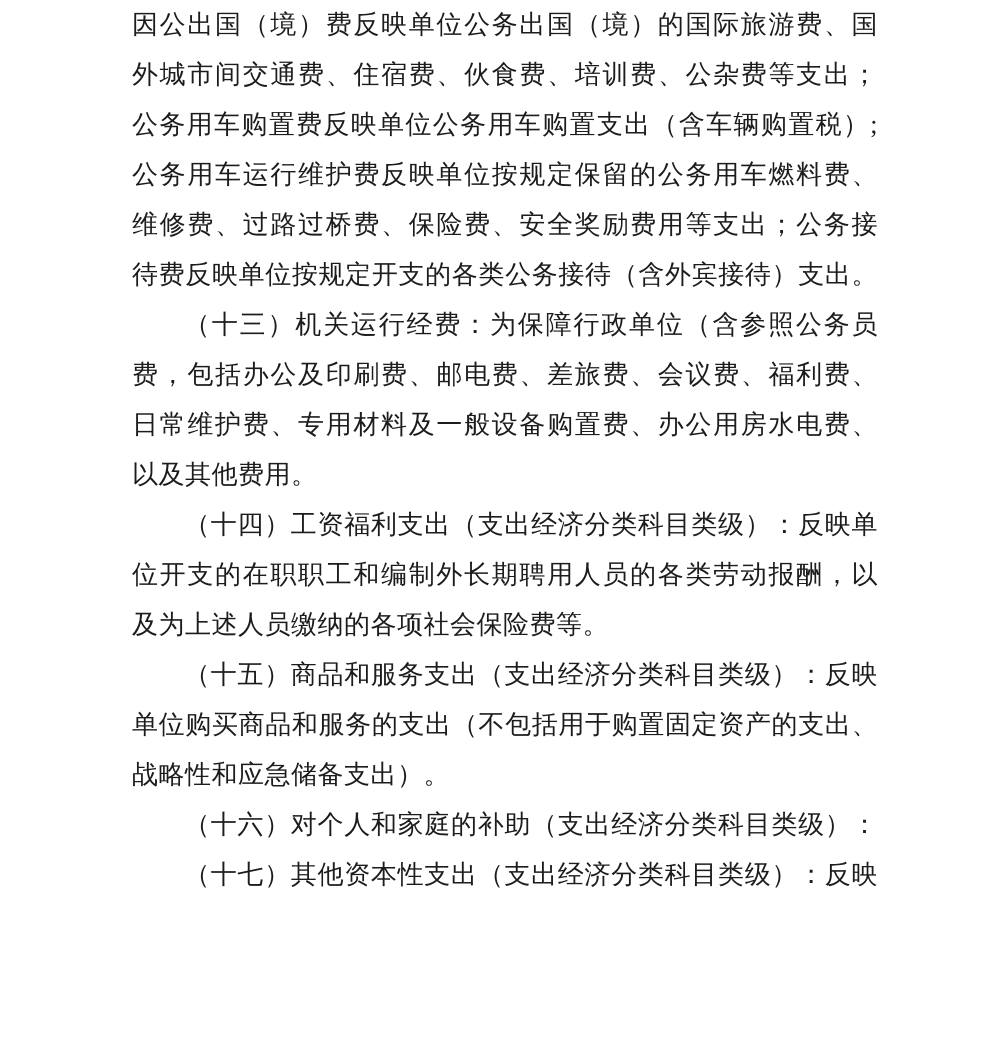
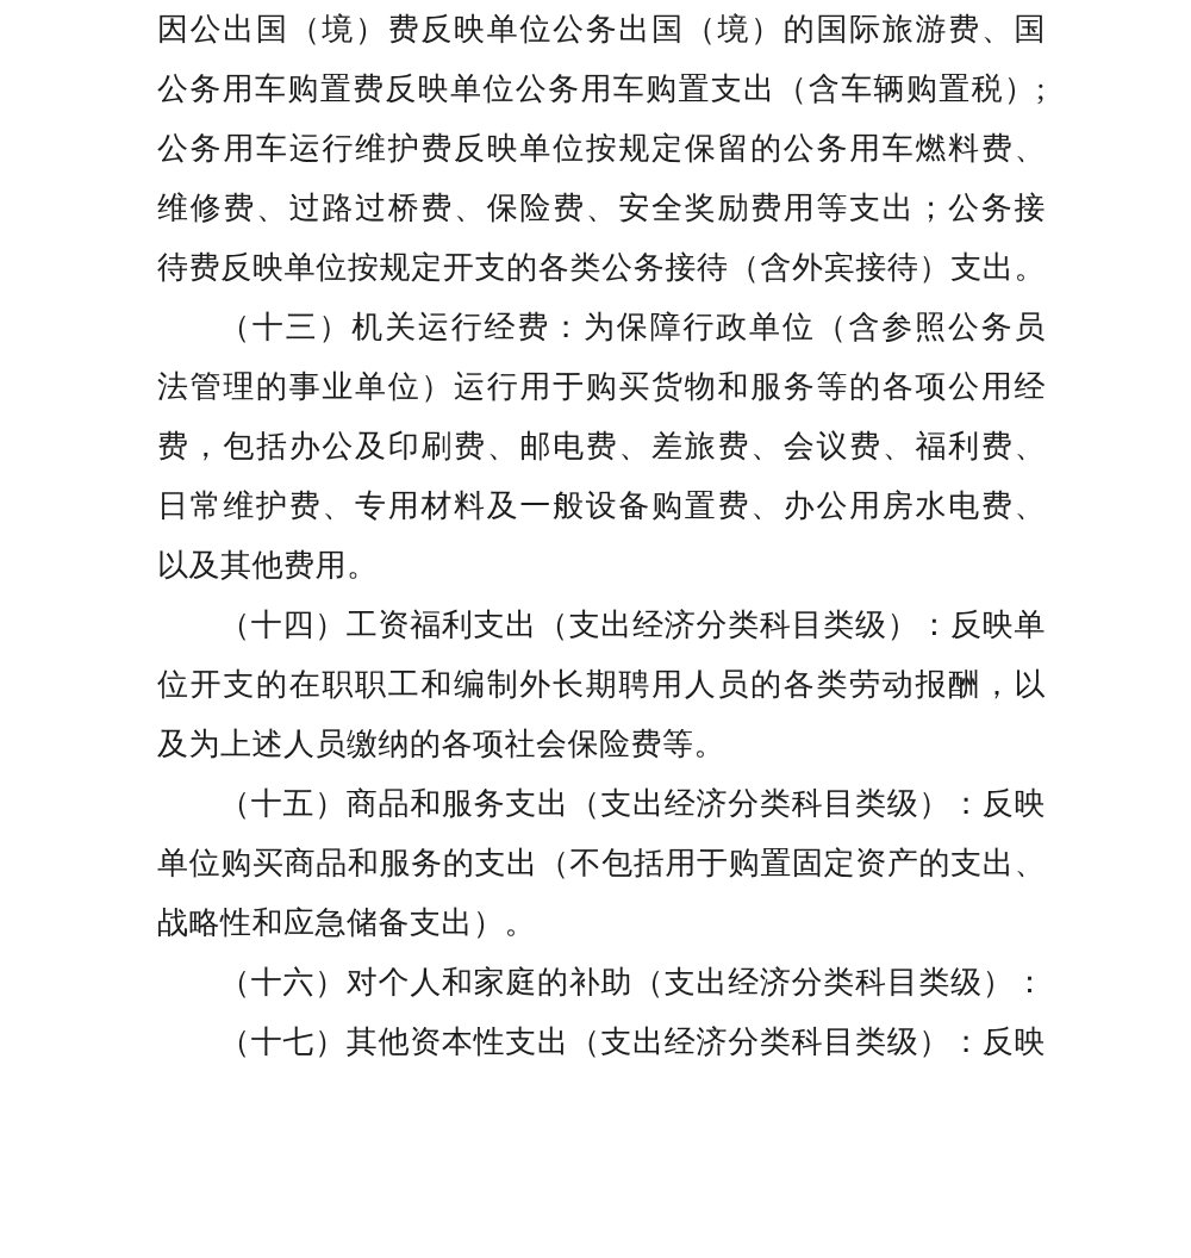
  因公出国（境）费反映单位公务出国（境）的国际旅游费、国
- 外城市间交通费、住宿费、伙食费、培训费、公杂费等支出；
  公务用车购置费反映单位公务用车购置支出（含车辆购置税）;
  公务用车运行维护费反映单位按规定保留的公务用车燃料费、
  维修费、过路过桥费、保险费、安全奖励费用等支出；公务接
  待费反映单位按规定开支的各类公务接待（含外宾接待）支出。
  （十三）机关运行经费：为保障行政单位（含参照公务员
+ 法管理的事业单位）运行用于购买货物和服务等的各项公用经
  费，包括办公及印刷费、邮电费、差旅费、会议费、福利费、
  日常维护费、专用材料及一般设备购置费、办公用房水电费、
  以及其他费用。
  （十四）工资福利支出（支出经济分类科目类级）：反映单
  位开支的在职职工和编制外长期聘用人员的各类劳动报酬，以
  及为上述人员缴纳的各项社会保险费等。
  （十五）商品和服务支出（支出经济分类科目类级）：反映
  单位购买商品和服务的支出（不包括用于购置固定资产的支出、
  战略性和应急储备支出）。
  （十六）对个人和家庭的补助（支出经济分类科目类级）：
  （十七）其他资本性支出（支出经济分类科目类级）：反映
